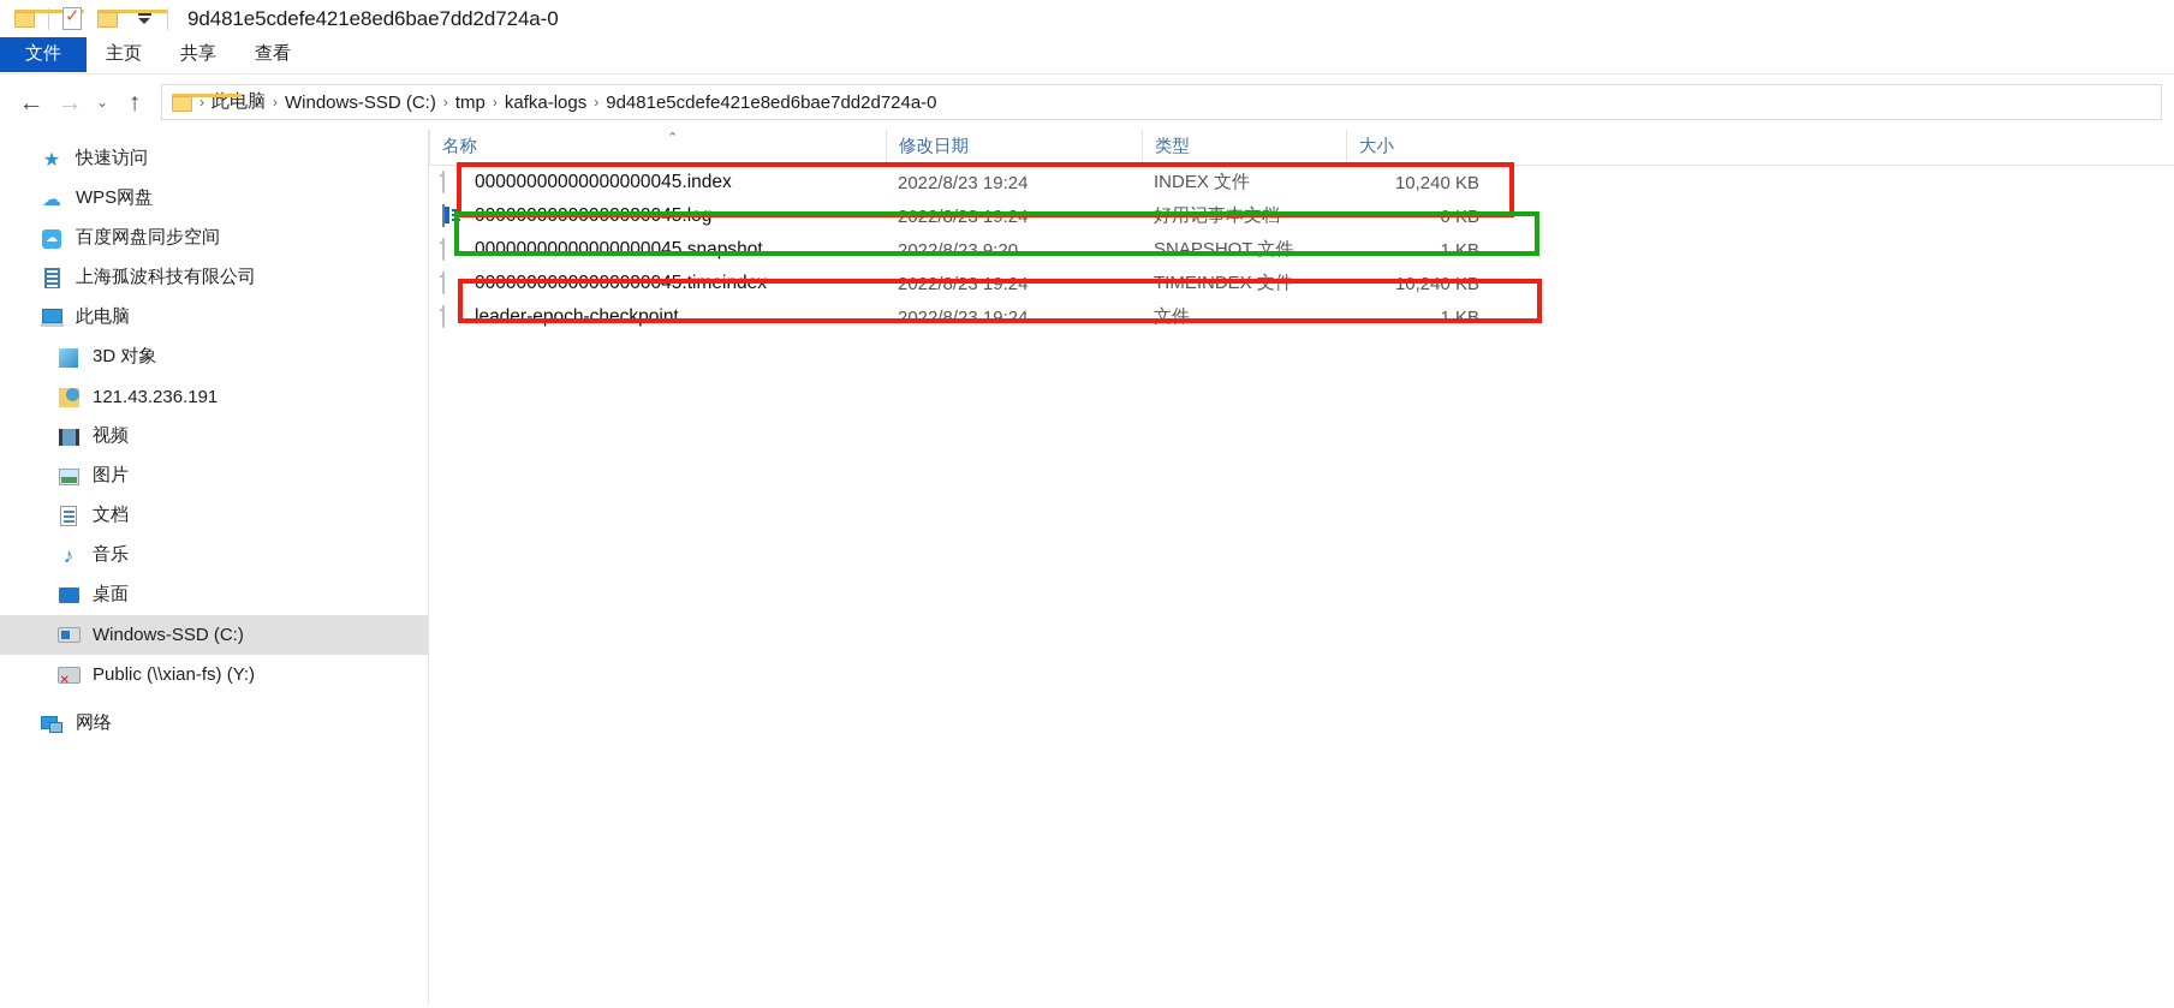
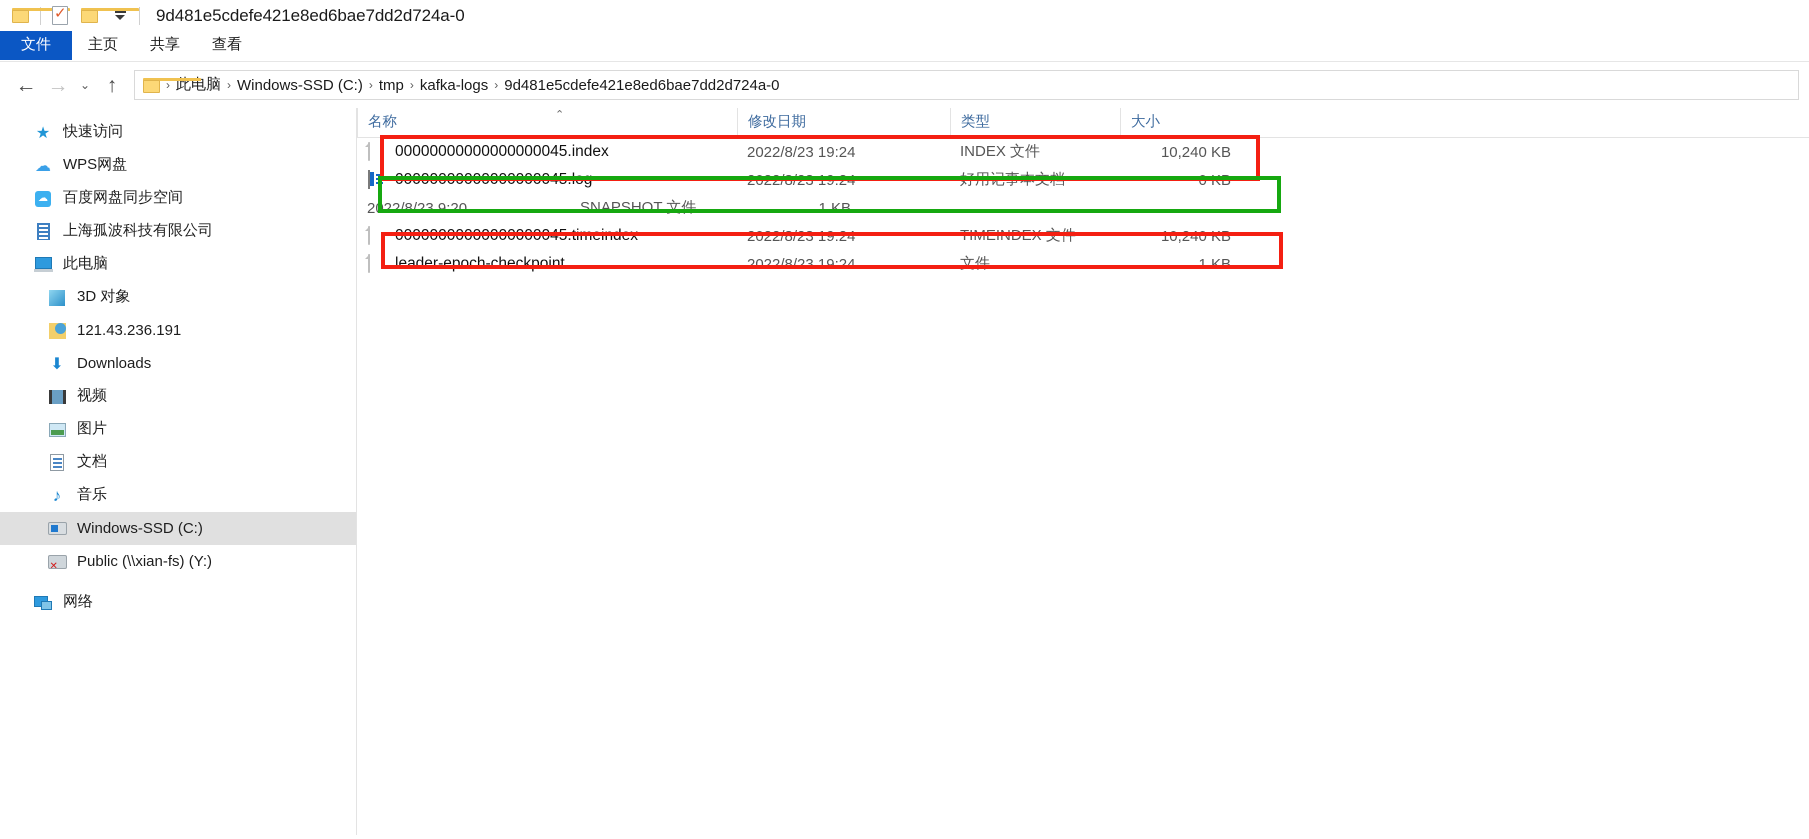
  9d481e5cdefe421e8ed6bae7dd2d724a-0
  文件
  主页
  共享
  查看
  ←
  →
  ⌄
  ↑
  ›
  此电脑
  ›
  Windows-SSD (C:)
  ›
  tmp
  ›
  kafka-logs
  ›
  9d481e5cdefe421e8ed6bae7dd2d724a-0
  ★
  快速访问
  ☁
  WPS网盘
  ☁
  百度网盘同步空间
  上海孤波科技有限公司
  此电脑
  3D 对象
  121.43.236.191
+ ⬇
+ Downloads
  视频
  图片
  文档
  ♪
  音乐
- 桌面
  Windows-SSD (C:)
  Public (\\xian-fs) (Y:)
  网络
  名称
  修改日期
  类型
  大小
  ⌃
  00000000000000000045.index
  2022/8/23 19:24
  INDEX 文件
  10,240 KB
  00000000000000000045.log
  2022/8/23 19:24
  好用记事本文档
  0 KB
- 00000000000000000045.snapshot
  2022/8/23 9:20
  SNAPSHOT 文件
  1 KB
  00000000000000000045.timeindex
  2022/8/23 19:24
  TIMEINDEX 文件
  10,240 KB
  leader-epoch-checkpoint
  2022/8/23 19:24
  文件
  1 KB
